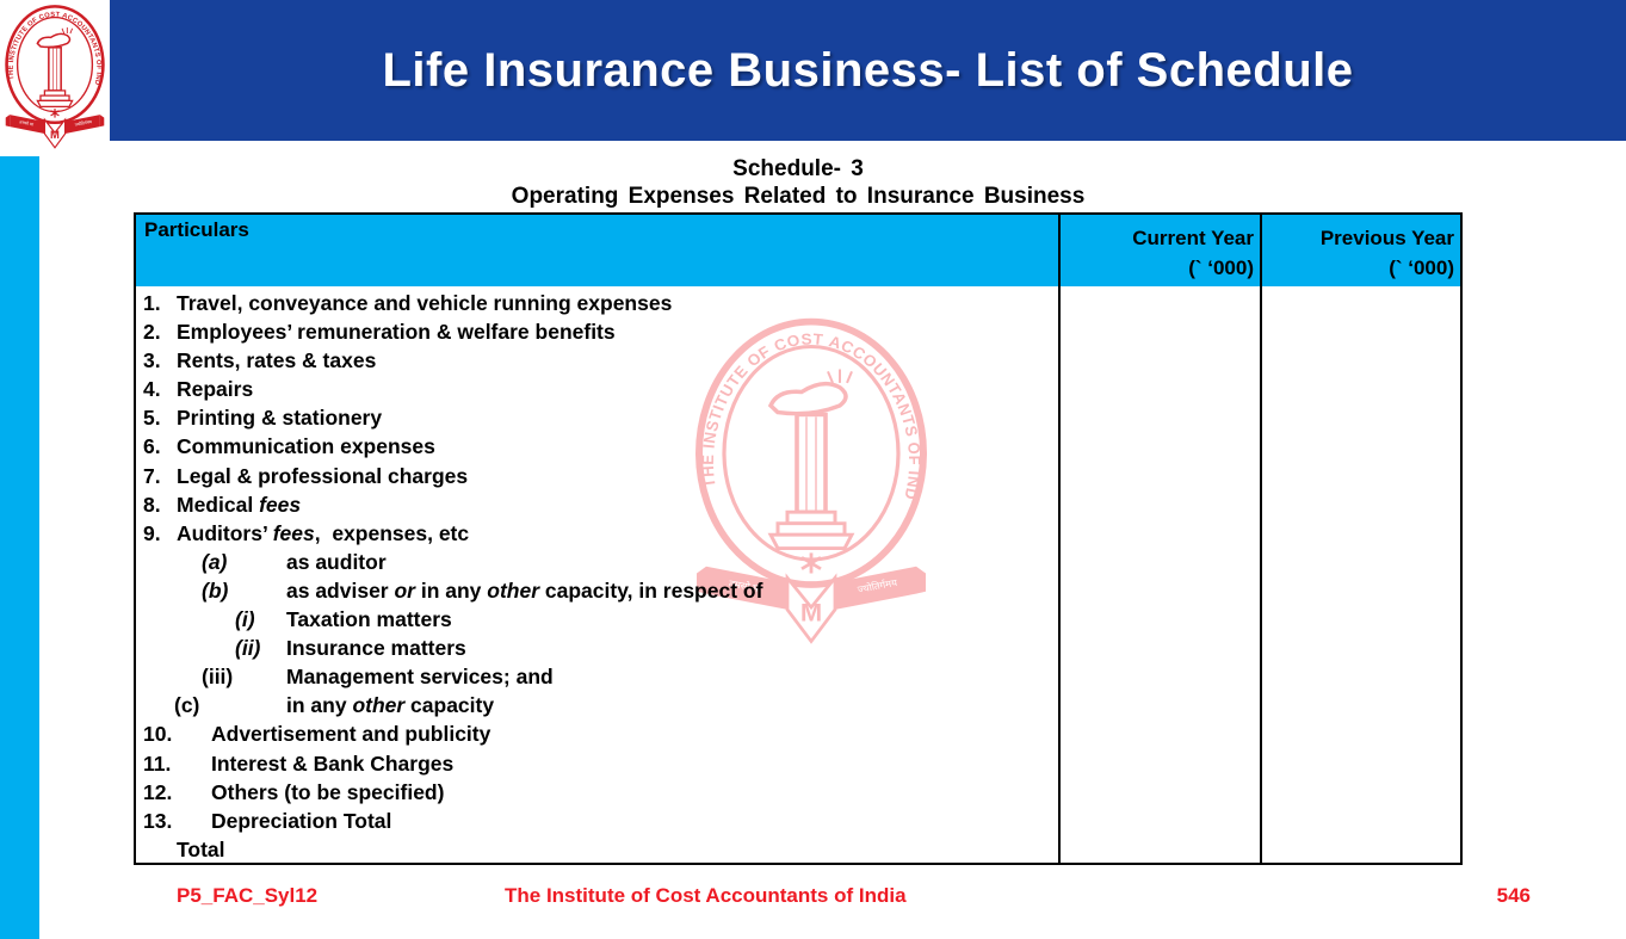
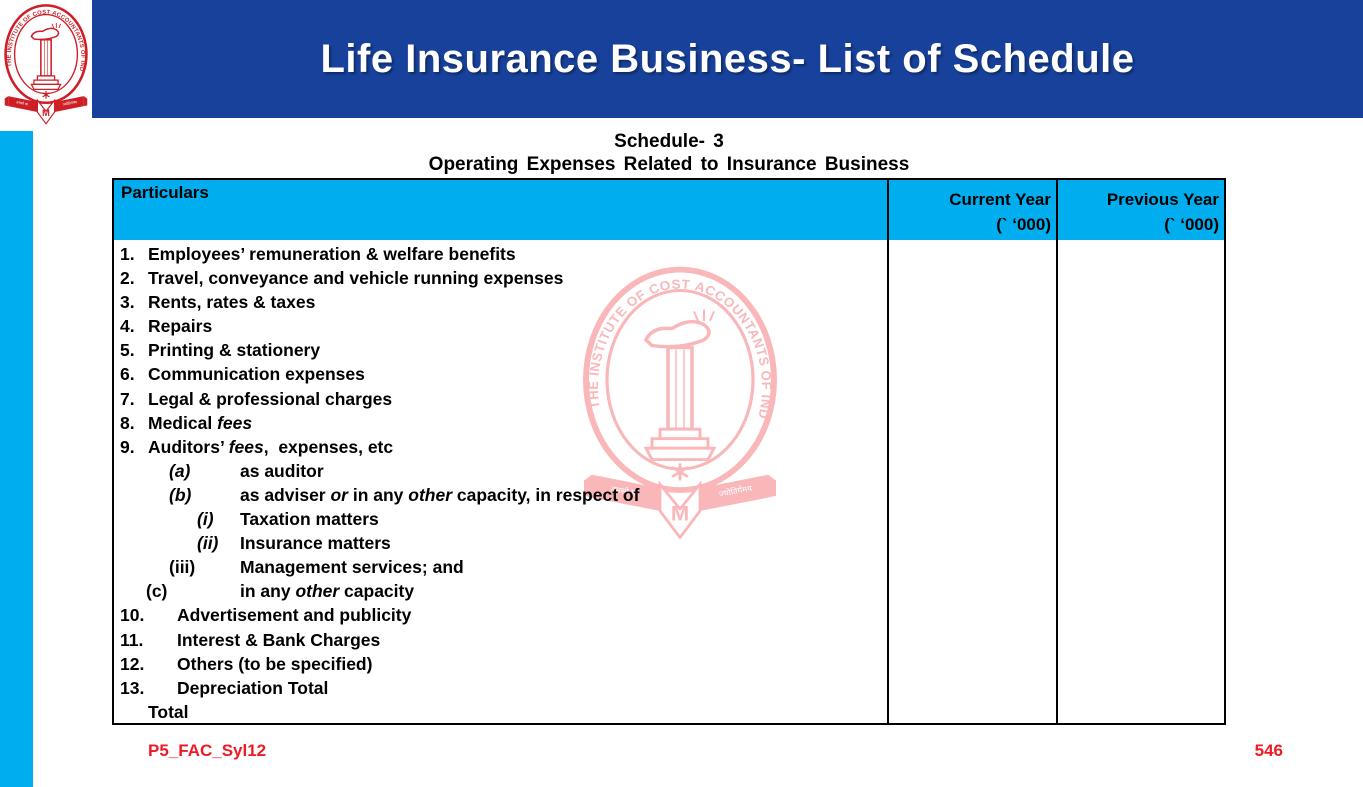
  Life Insurance Business- List of Schedule
  Schedule- 3
  Operating Expenses Related to Insurance Business
  Particulars
  Current Year
  (` ‘000)
  Previous Year
  (` ‘000)
  1.
- Travel, conveyance and vehicle running expenses
+ Employees’ remuneration & welfare benefits
  2.
- Employees’ remuneration & welfare benefits
+ Travel, conveyance and vehicle running expenses
  3.
  Rents, rates & taxes
  4.
  Repairs
  5.
  Printing & stationery
  6.
  Communication expenses
  7.
  Legal & professional charges
  8.
  Medical fees
  9.
  Auditors’ fees, expenses, etc
  (a)
  as auditor
  (b)
  as adviser or in any other capacity, in respect of
  (i)
  Taxation matters
  (ii)
  Insurance matters
  (iii)
  Management services; and
  (c)
  in any other capacity
  10.
  Advertisement and publicity
  11.
  Interest & Bank Charges
  12.
  Others (to be specified)
  13.
  Depreciation Total
  Total
  P5_FAC_Syl12
- The Institute of Cost Accountants of India
  546
